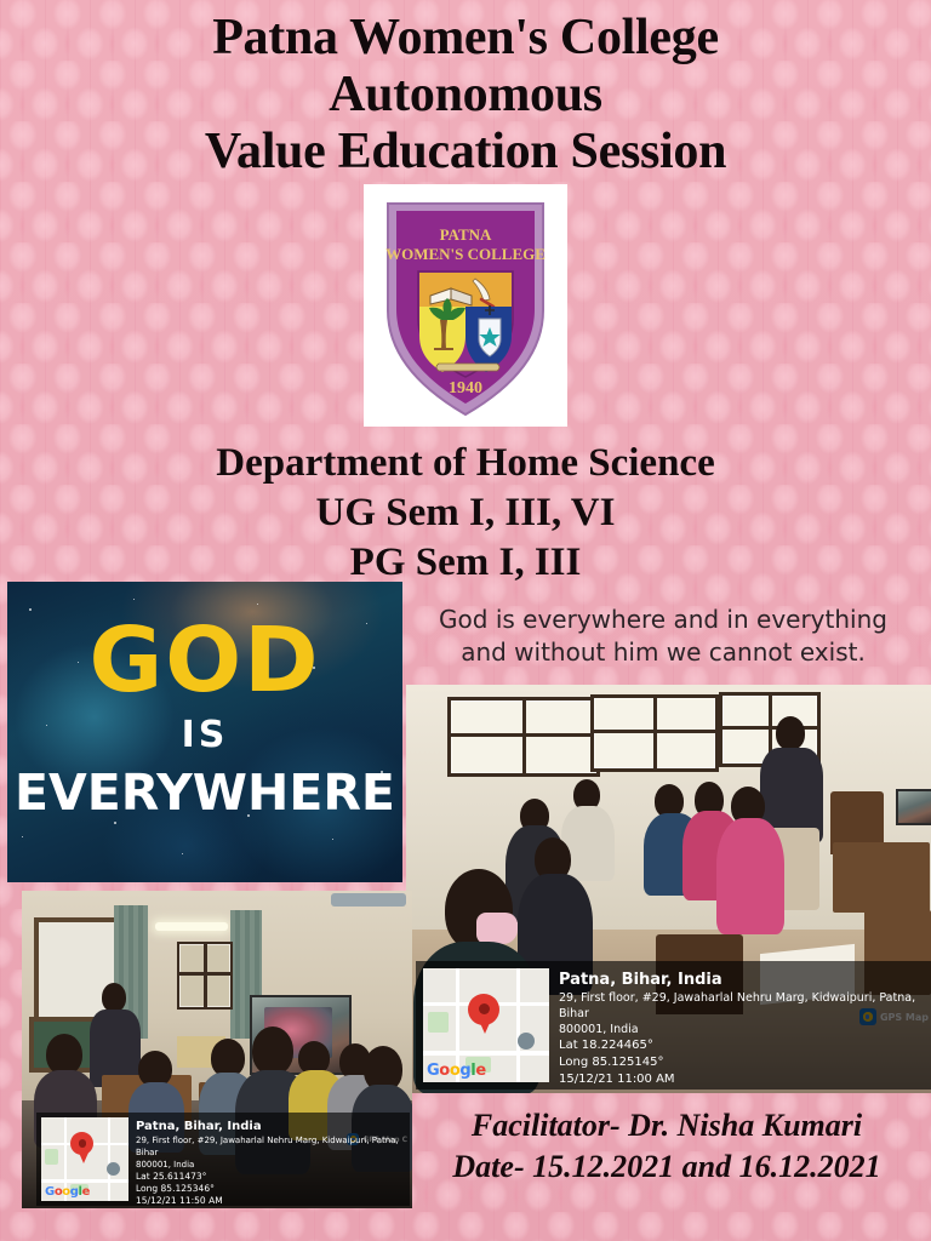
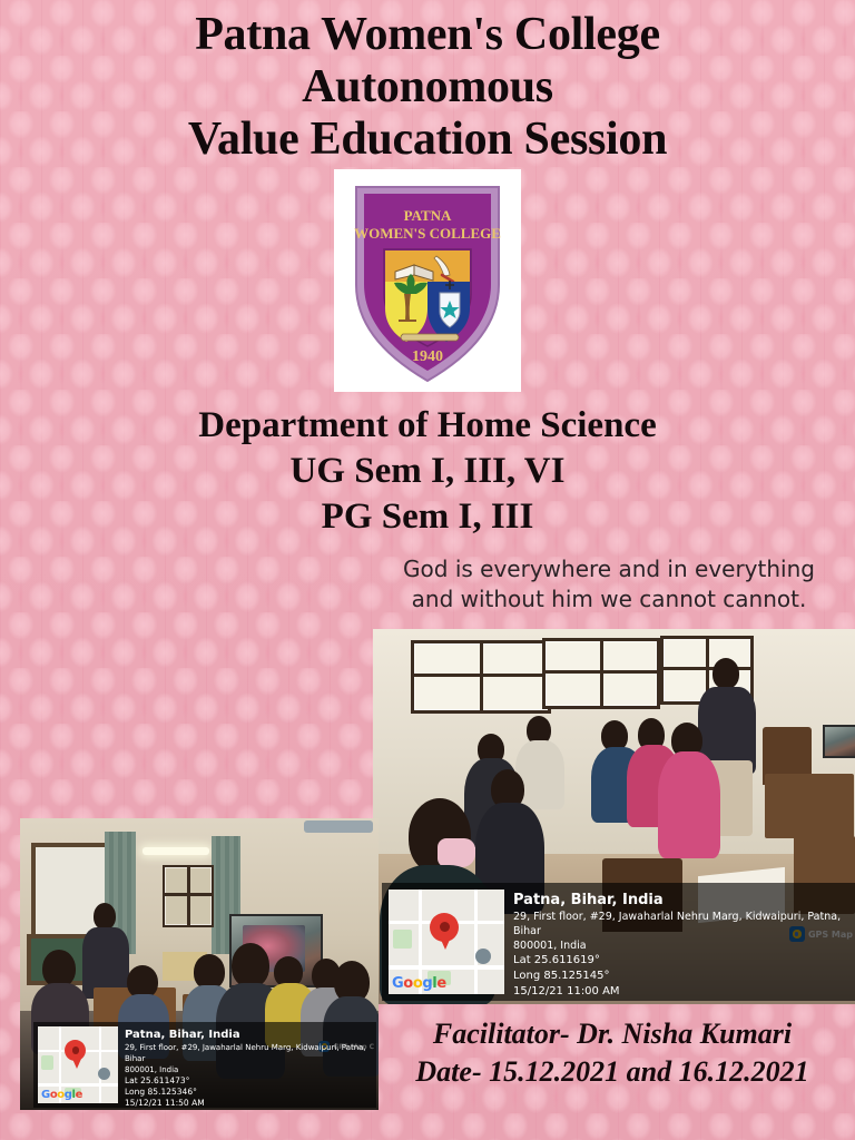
  Patna Women's College
  Autonomous
  Value Education Session
  PATNA
  WOMEN'S COLLEGE
  1940
  Department of Home Science
  UG Sem I, III, VI
  PG Sem I, III
  God is everywhere and in everything
- and without him we cannot exist.
+ and without him we cannot cannot.
- GOD
- IS
- EVERYWHERE
  GPS Map
  Google
  Patna, Bihar, India
  29, First floor, #29, Jawaharlal Nehru Marg, Kidwaipuri, Patna, Bihar
  800001, India
- Lat 18.224465°
+ Lat 25.611619°
  Long 85.125145°
  15/12/21 11:00 AM
  Google
  Patna, Bihar, India
  29, First floor, #29, Jawaharlal Nehru Marg, Kidwaiuri, Patna, Bihar
  800001, India
  Lat 25.611473°
  Long 85.125346°
  15/12/21 11:50 AM
  Facilitator- Dr. Nisha Kumari
  Date- 15.12.2021 and 16.12.2021
